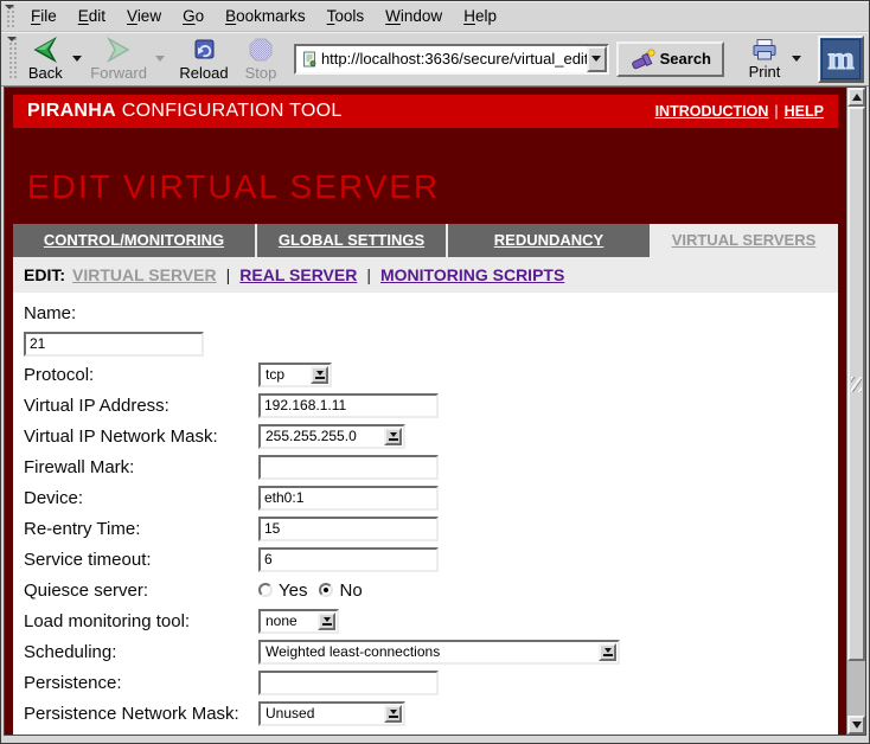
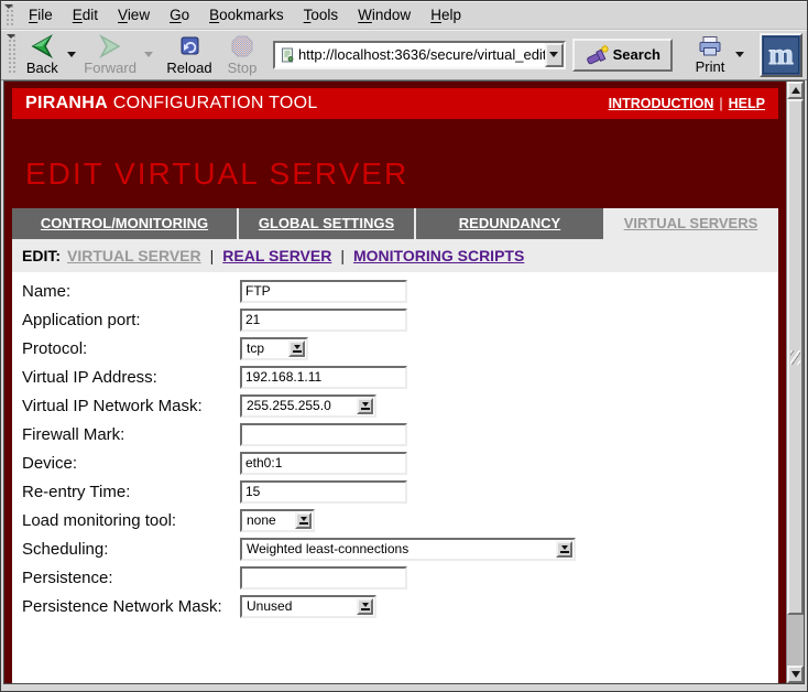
  File
  Edit
  View
  Go
  Bookmarks
  Tools
  Window
  Help
  Back
  Forward
  Reload
  Stop
  http://localhost:3636/secure/virtual_edi
  Search
  Print
  m
  PIRANHA CONFIGURATION TOOL
  INTRODUCTION
  |
  HELP
  EDIT VIRTUAL SERVER
  CONTROL/MONITORING
  GLOBAL SETTINGS
  REDUNDANCY
  VIRTUAL SERVERS
  EDIT:
  VIRTUAL SERVER
  |
  REAL SERVER
  |
  MONITORING SCRIPTS
  Name:
+ FTP
+ Application port:
  21
  Protocol:
  tcp
  Virtual IP Address:
  192.168.1.11
  Virtual IP Network Mask:
  255.255.255.0
  Firewall Mark:
  Device:
  eth0:1
  Re-entry Time:
  15
- Service timeout:
- 6
- Quiesce server:
- Yes
- No
  Load monitoring tool:
  none
  Scheduling:
  Weighted least-connections
  Persistence:
  Persistence Network Mask:
  Unused
